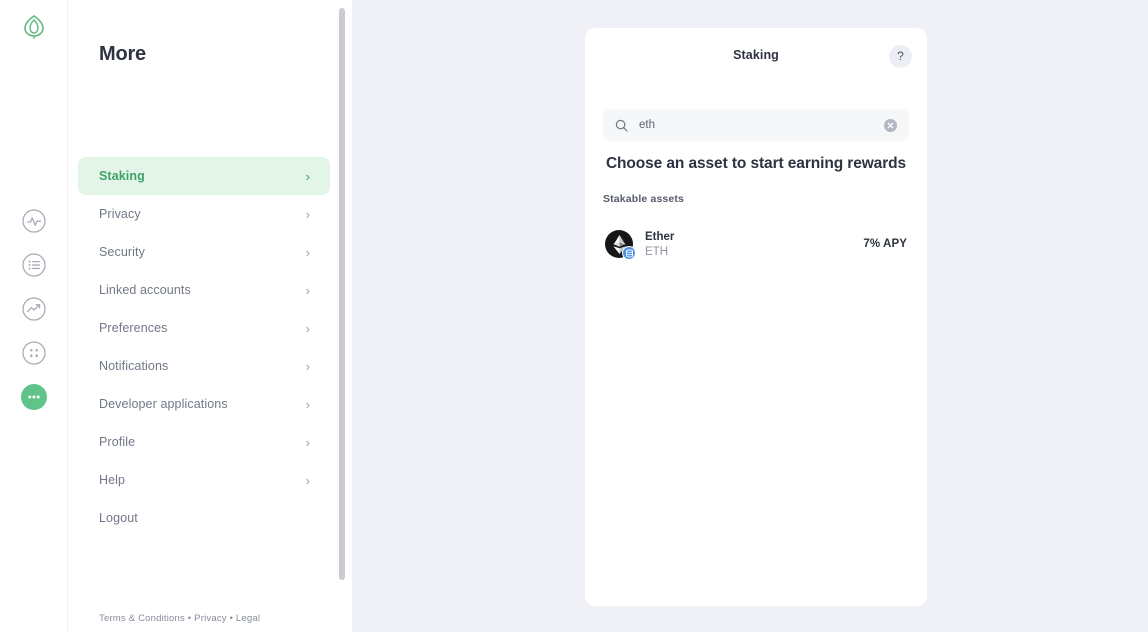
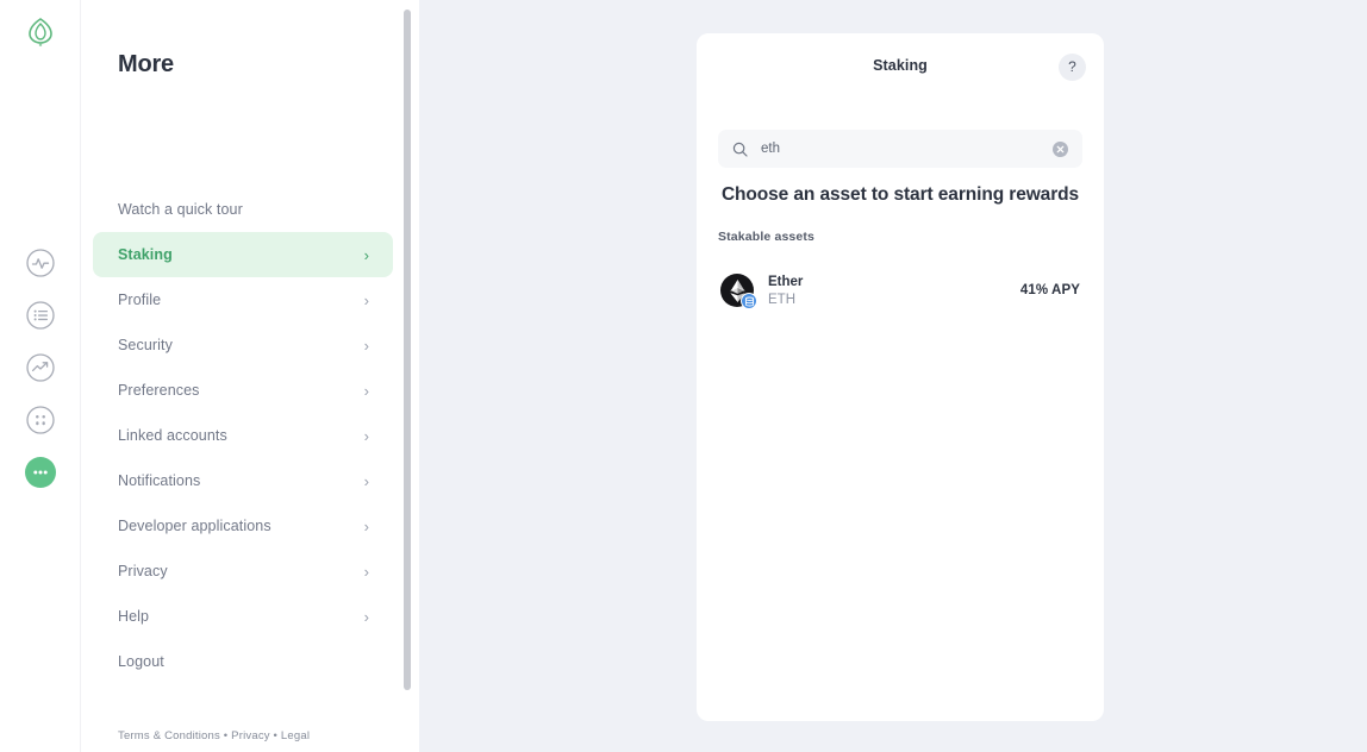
  More
+ Watch a quick tour
  Staking
  ›
- Privacy
+ Profile
  ›
  Security
  ›
- Linked accounts
+ Preferences
  ›
- Preferences
+ Linked accounts
  ›
  Notifications
  ›
  Developer applications
  ›
- Profile
+ Privacy
  ›
  Help
  ›
  Logout
  Terms & Conditions • Privacy • Legal
  Staking
  ?
  eth
  Choose an asset to start earning rewards
  Stakable assets
  Ether
  ETH
- 7% APY
+ 41% APY
